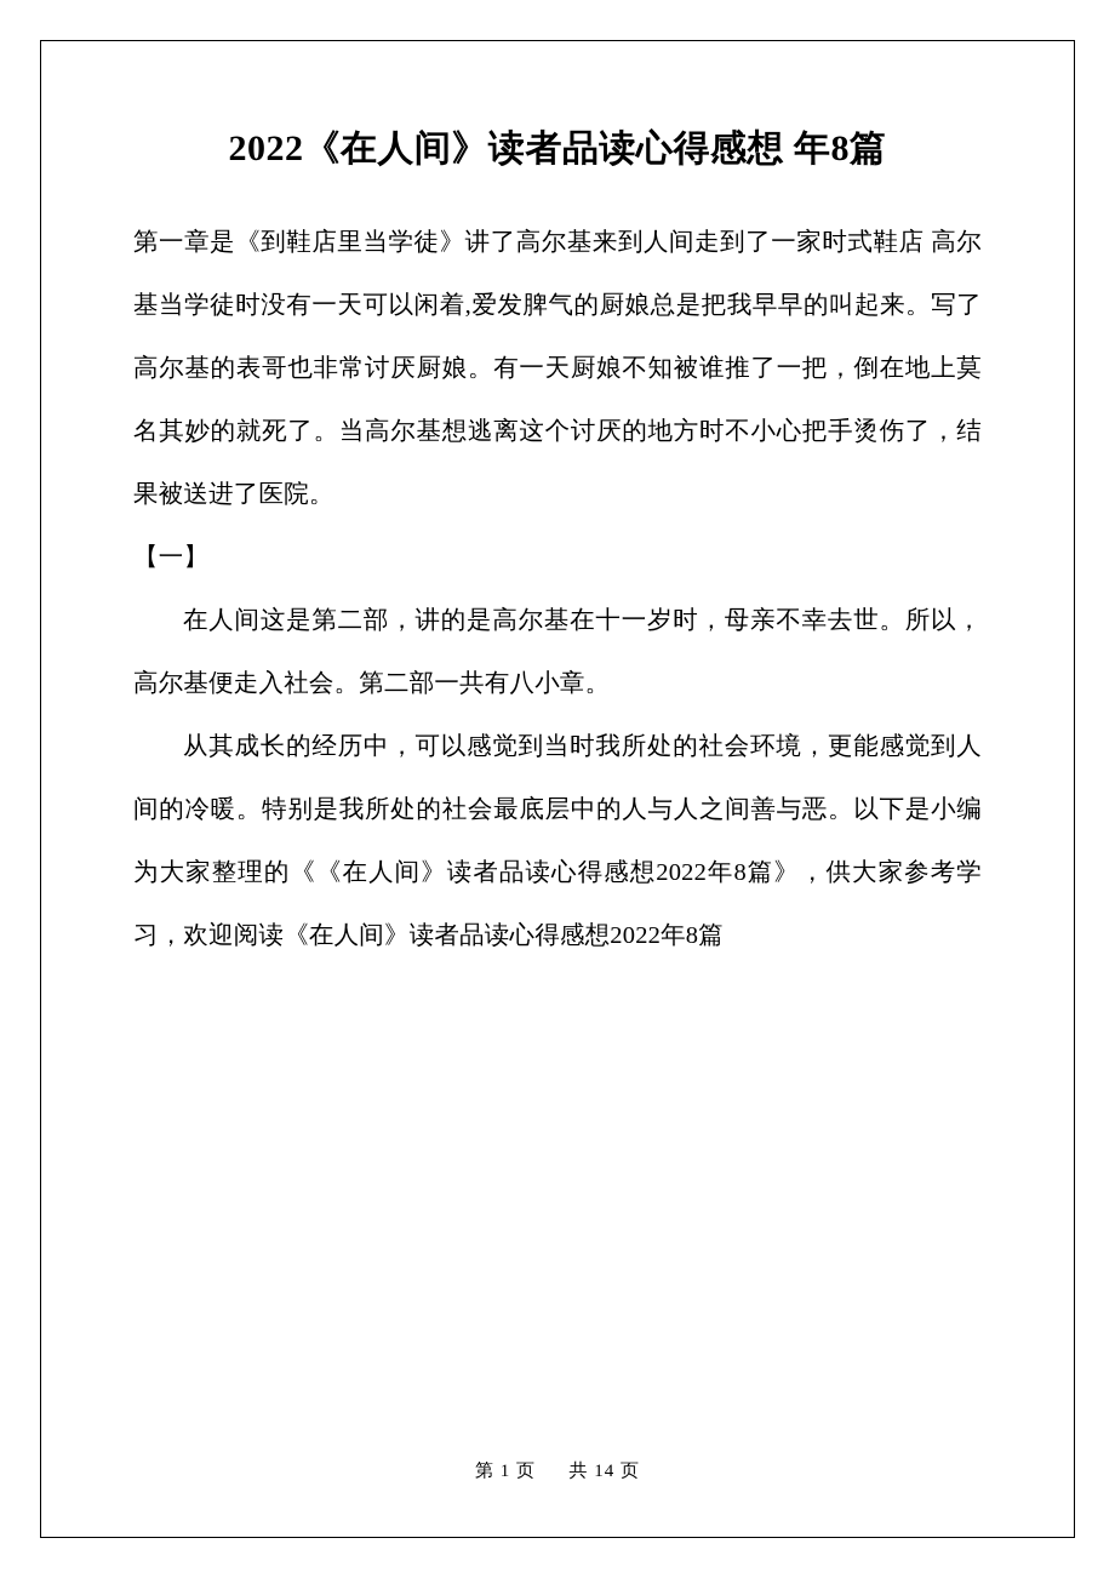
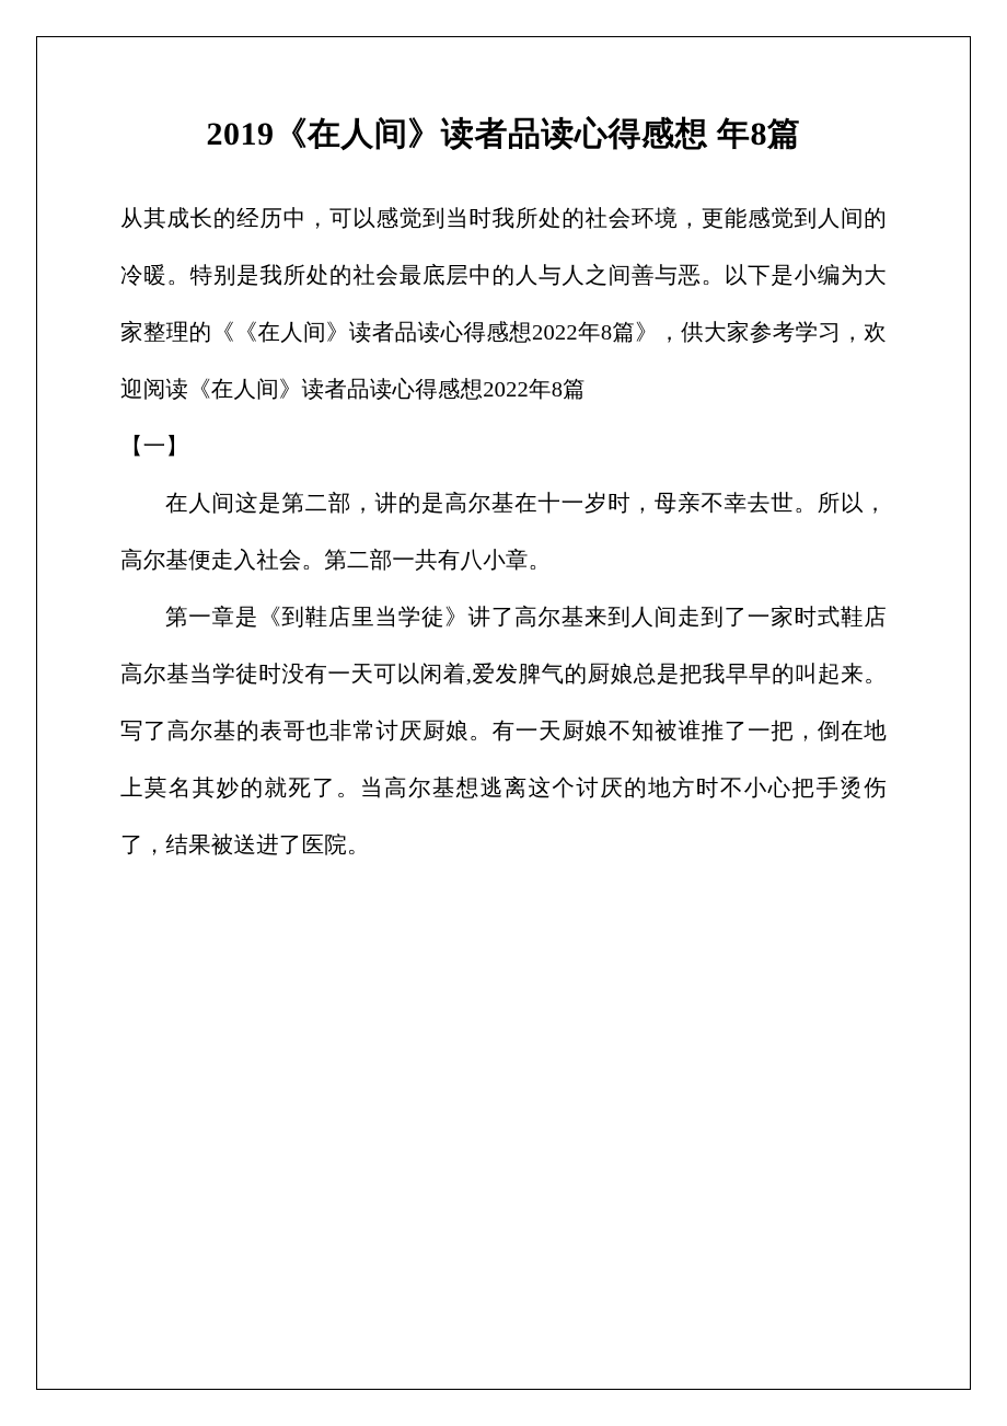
- 2022《在人间》读者品读心得感想 年8篇
+ 2019《在人间》读者品读心得感想 年8篇
- 第一章是《到鞋店里当学徒》讲了高尔基来到人间走到了一家时式鞋店 高尔基当学徒时没有一天可以闲着,爱发脾气的厨娘总是把我早早的叫起来。写了高尔基的表哥也非常讨厌厨娘。有一天厨娘不知被谁推了一把，倒在地上莫名其妙的就死了。当高尔基想逃离这个讨厌的地方时不小心把手烫伤了，结果被送进了医院。
+ 从其成长的经历中，可以感觉到当时我所处的社会环境，更能感觉到人间的冷暖。特别是我所处的社会最底层中的人与人之间善与恶。以下是小编为大家整理的《《在人间》读者品读心得感想2022年8篇》，供大家参考学习，欢迎阅读《在人间》读者品读心得感想2022年8篇
  【一】
  在人间这是第二部，讲的是高尔基在十一岁时，母亲不幸去世。所以，高尔基便走入社会。第二部一共有八小章。
- 从其成长的经历中，可以感觉到当时我所处的社会环境，更能感觉到人间的冷暖。特别是我所处的社会最底层中的人与人之间善与恶。以下是小编为大家整理的《《在人间》读者品读心得感想2022年8篇》，供大家参考学习，欢迎阅读《在人间》读者品读心得感想2022年8篇
+ 第一章是《到鞋店里当学徒》讲了高尔基来到人间走到了一家时式鞋店 高尔基当学徒时没有一天可以闲着,爱发脾气的厨娘总是把我早早的叫起来。写了高尔基的表哥也非常讨厌厨娘。有一天厨娘不知被谁推了一把，倒在地上莫名其妙的就死了。当高尔基想逃离这个讨厌的地方时不小心把手烫伤了，结果被送进了医院。
- 第 1 页 共 14 页
